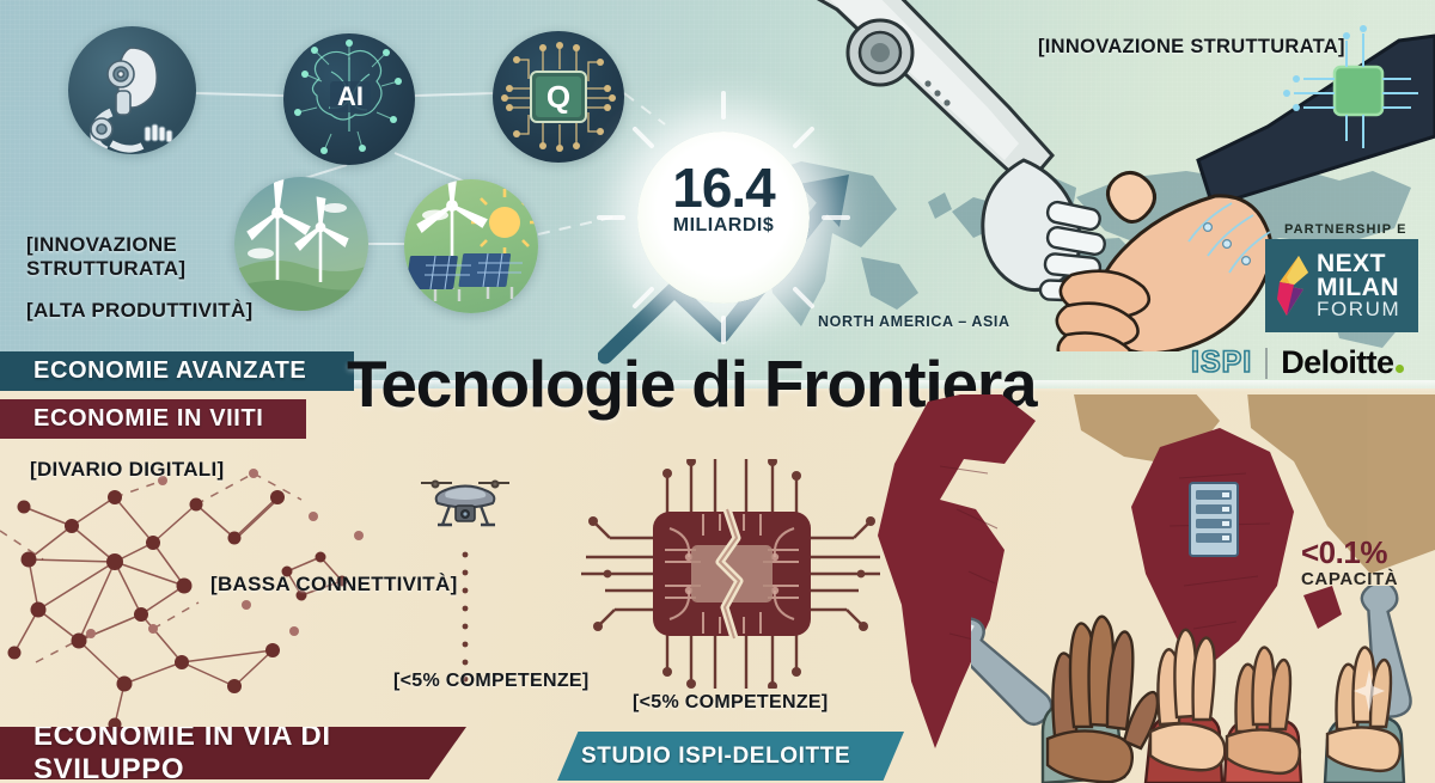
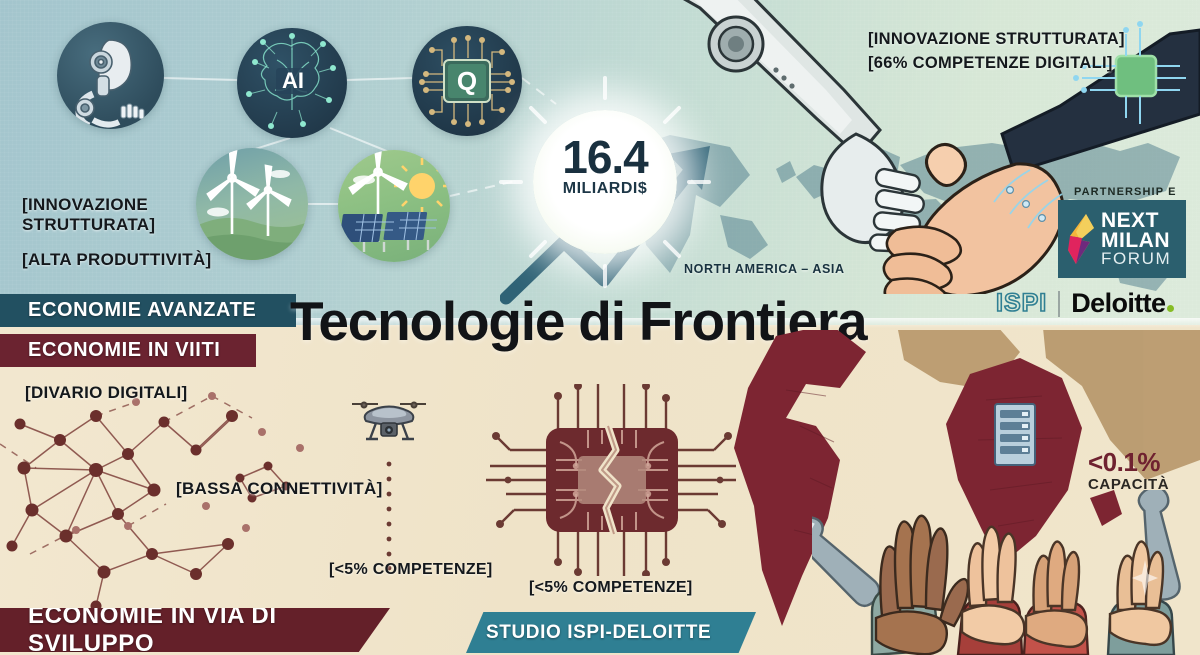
  AI
  Q
  16.4
  MILIARDI$
  [INNOVAZIONE
  STRUTTURATA]
  [ALTA PRODUTTIVITÀ]
  [INNOVAZIONE STRUTTURATA]
+ [66% COMPETENZE DIGITALI]
  NORTH AMERICA – ASIA
  PARTNERSHIP E
  NEXT
  MILAN
  FORUM
  ISPI
  Deloitte
  ECONOMIE AVANZATE
  ECONOMIE IN VIITI
  Tecnologie di Frontiera
  [DIVARIO DIGITALI]
  [BASSA CONNETTIVITÀ]
  [<5% COMPETENZE]
  [<5% COMPETENZE]
  <0.1%
  CAPACITÀ
  ECONOMIE IN VIA DI SVILUPPO
  STUDIO ISPI-DELOITTE
